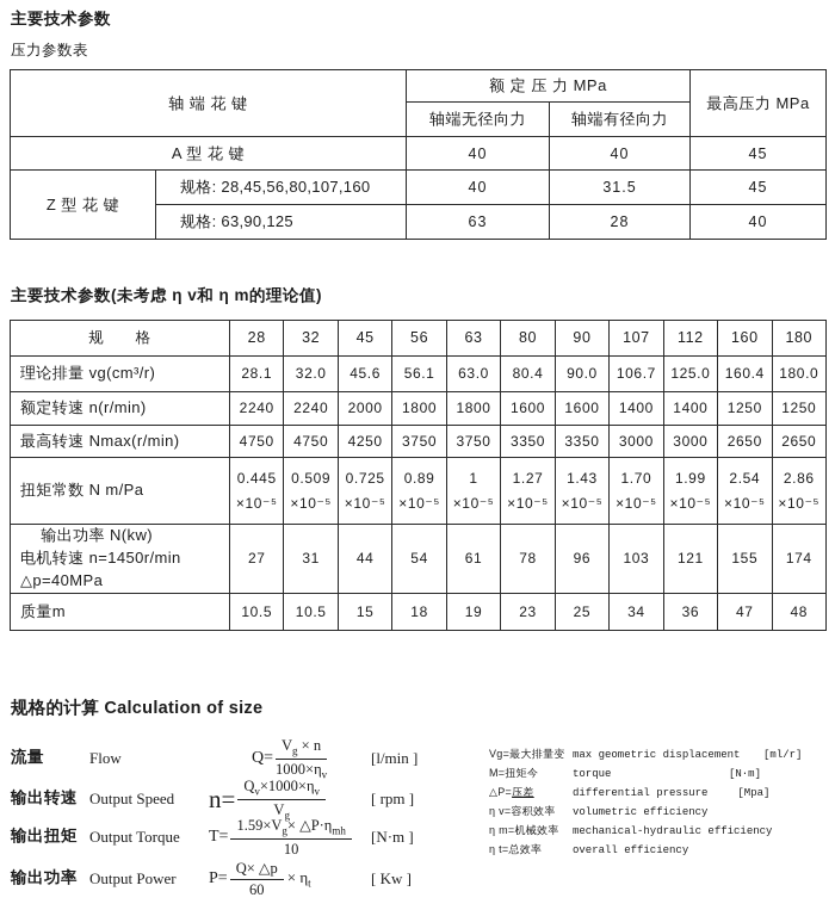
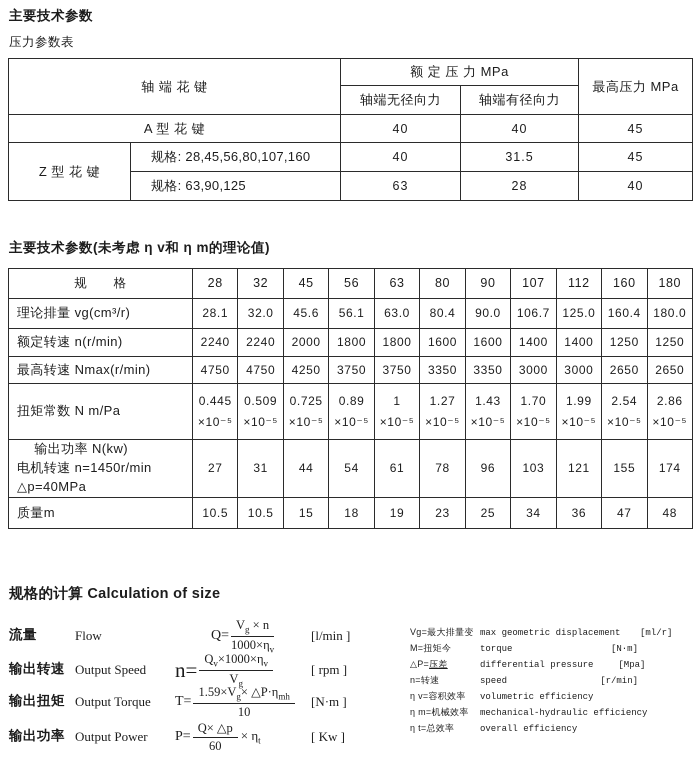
  主要技术参数
  压力参数表
  轴 端 花 键	额 定 压 力 MPa	最高压力 MPa
  轴端无径向力	轴端有径向力
  A 型 花 键	40	40	45
  Z 型 花 键	规格: 28,45,56,80,107,160	40	31.5	45
  规格: 63,90,125	63	28	40
  主要技术参数(未考虑 η v和 η m的理论值)
  规 格	28	32	45	56	63	80	90	107	112	160	180
  理论排量 vg(cm³/r)	28.1	32.0	45.6	56.1	63.0	80.4	90.0	106.7	125.0	160.4	180.0
  额定转速 n(r/min)	2240	2240	2000	1800	1800	1600	1600	1400	1400	1250	1250
  最高转速 Nmax(r/min)	4750	4750	4250	3750	3750	3350	3350	3000	3000	2650	2650
  扭矩常数 N m/Pa	0.445×10⁻⁵	0.509×10⁻⁵	0.725×10⁻⁵	0.89×10⁻⁵	1×10⁻⁵	1.27×10⁻⁵	1.43×10⁻⁵	1.70×10⁻⁵	1.99×10⁻⁵	2.54×10⁻⁵	2.86×10⁻⁵
  输出功率 N(kw)电机转速 n=1450r/min△p=40MPa	27	31	44	54	61	78	96	103	121	155	174
  质量m	10.5	10.5	15	18	19	23	25	34	36	47	48
  规格的计算 Calculation of size
  流量
  Flow
  Q=
  Vg × n
  1000×ηv
  [l/min ]
  输出转速
  Output Speed
  n=
  Qv×1000×ηv
  Vg
  [ rpm ]
  输出扭矩
  Output Torque
  T=
  1.59×Vg× △P·ηmh
  10
  [N·m ]
  输出功率
  Output Power
  P=
  Q× △p
  60
  × ηt
  [ Kw ]
  Vg=最大排量变
  max geometric displacement
  [ml/r]
  M=扭矩今
  torque
  [N·m]
  △P=压差
  differential pressure
  [Mpa]
+ n=转速
+ speed
+ [r/min]
  η v=容积效率
  volumetric efficiency
  η m=机械效率
  mechanical-hydraulic efficiency
  η t=总效率
  overall efficiency
